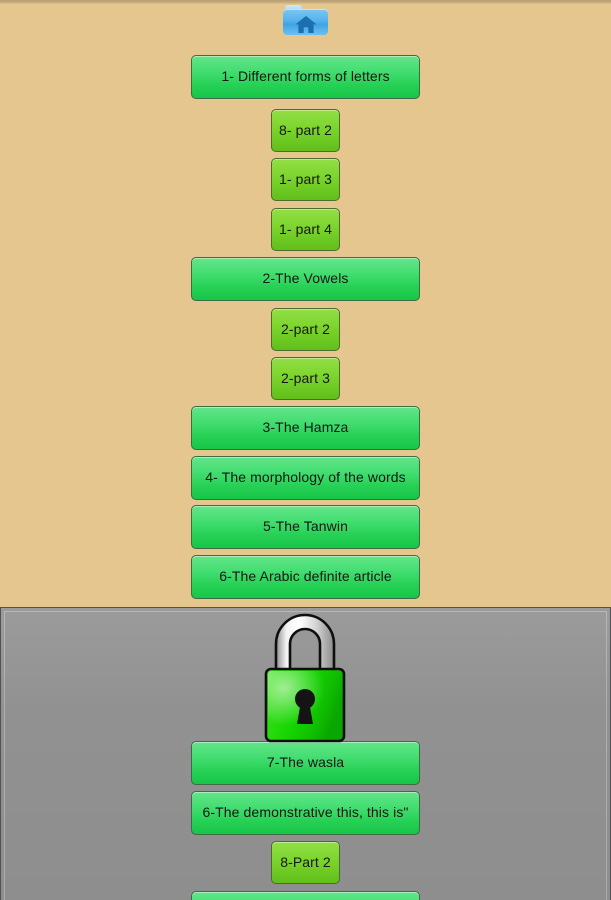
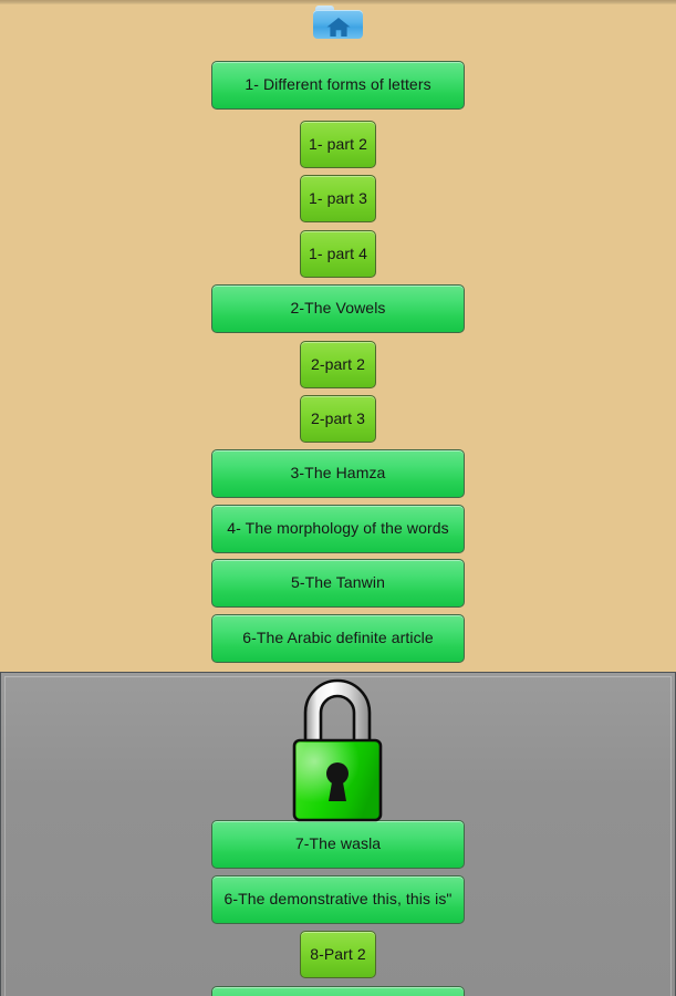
  1- Different forms of letters
- 8- part 2
+ 1- part 2
  1- part 3
  1- part 4
  2-The Vowels
  2-part 2
  2-part 3
  3-The Hamza
  4- The morphology of the words
  5-The Tanwin
  6-The Arabic definite article
  7-The wasla
  6-The demonstrative this, this is"
  8-Part 2
